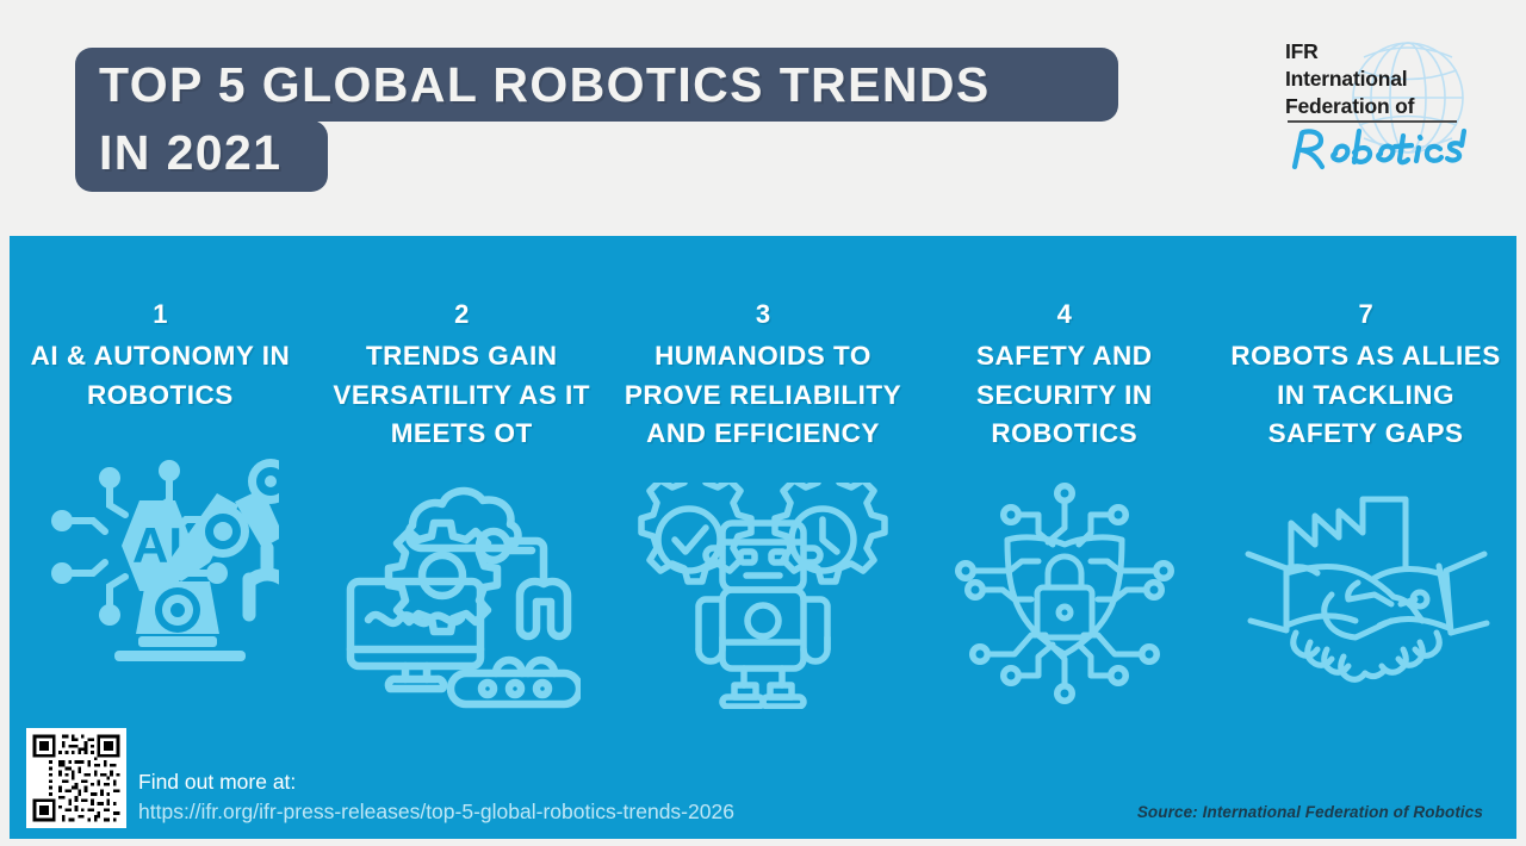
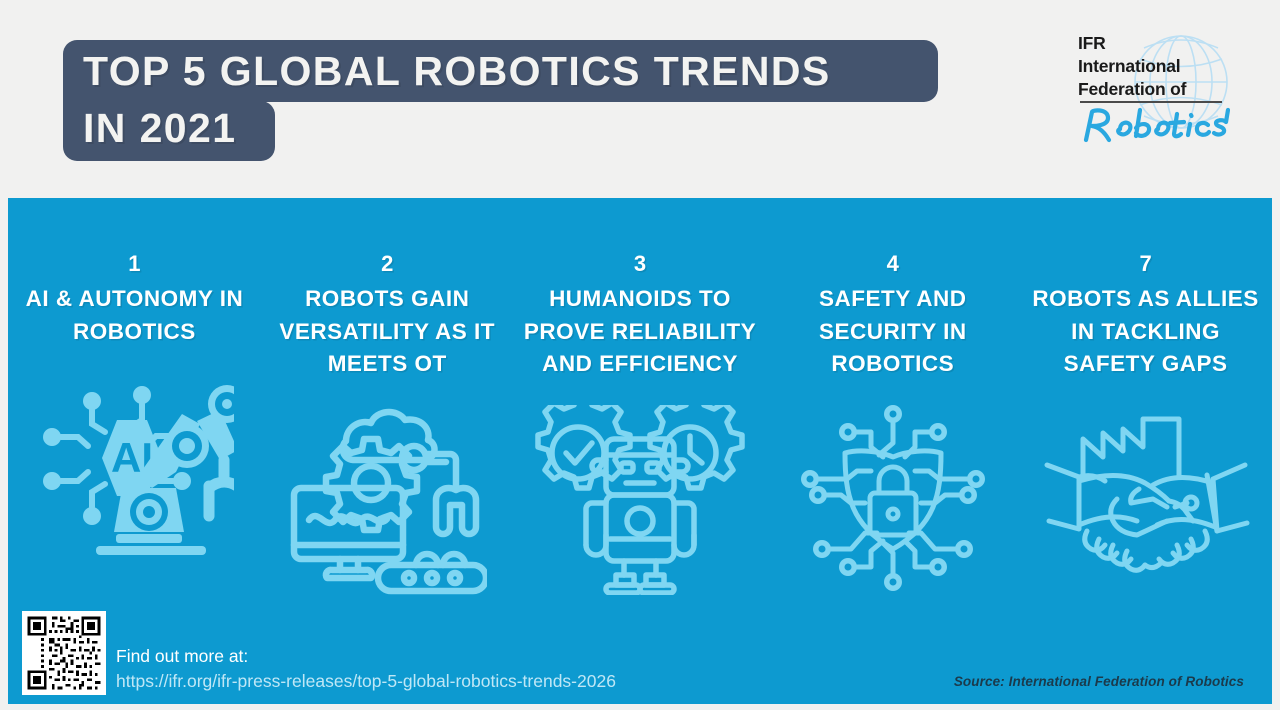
  TOP 5 GLOBAL ROBOTICS TRENDS IN 2021
  IFR
  International
  Federation of
  1
  AI & AUTONOMY IN ROBOTICS
  AI
  2
- TRENDS GAIN VERSATILITY AS IT MEETS OT
+ ROBOTS GAIN VERSATILITY AS IT MEETS OT
  3
  HUMANOIDS TO PROVE RELIABILITY AND EFFICIENCY
  4
  SAFETY AND SECURITY IN ROBOTICS
  7
  ROBOTS AS ALLIES IN TACKLING SAFETY GAPS
  Find out more at:
  https://ifr.org/ifr-press-releases/top-5-global-robotics-trends-2026
  Source: International Federation of Robotics
